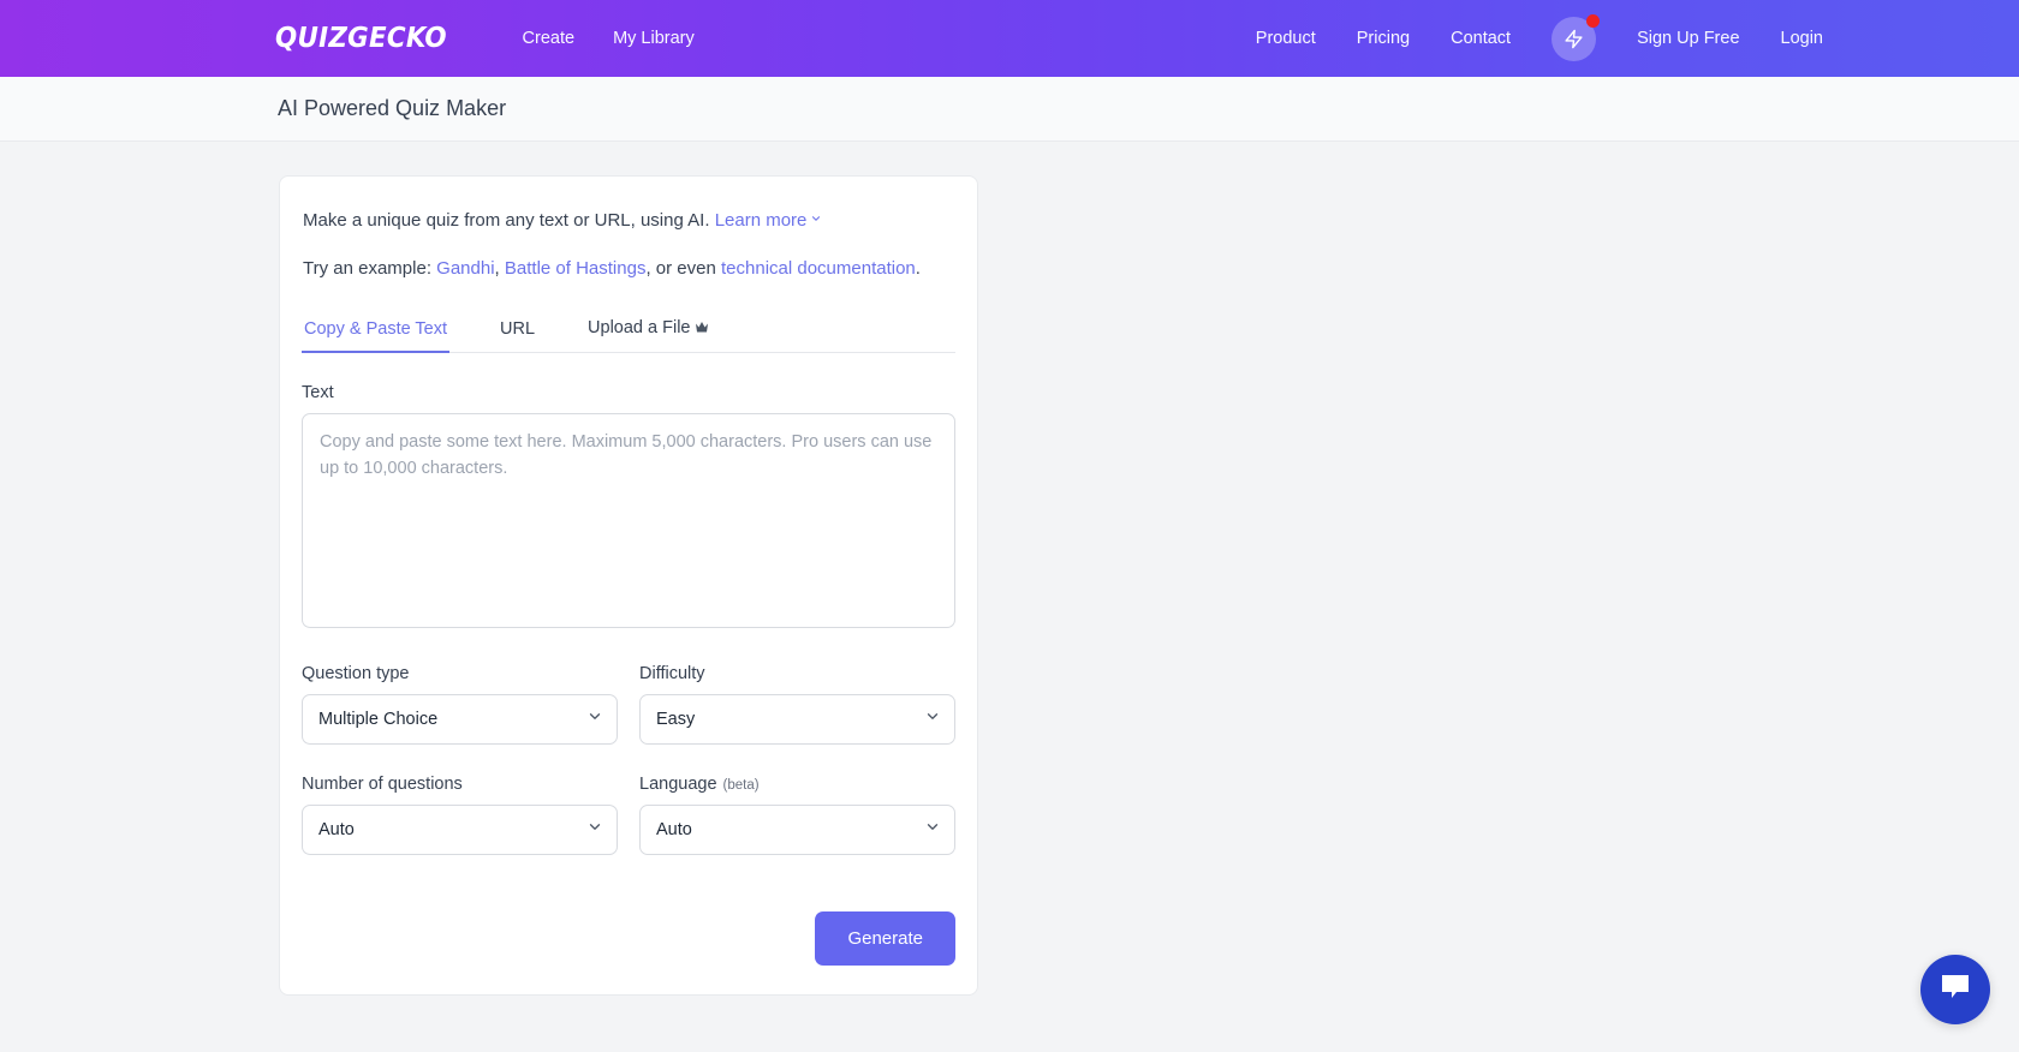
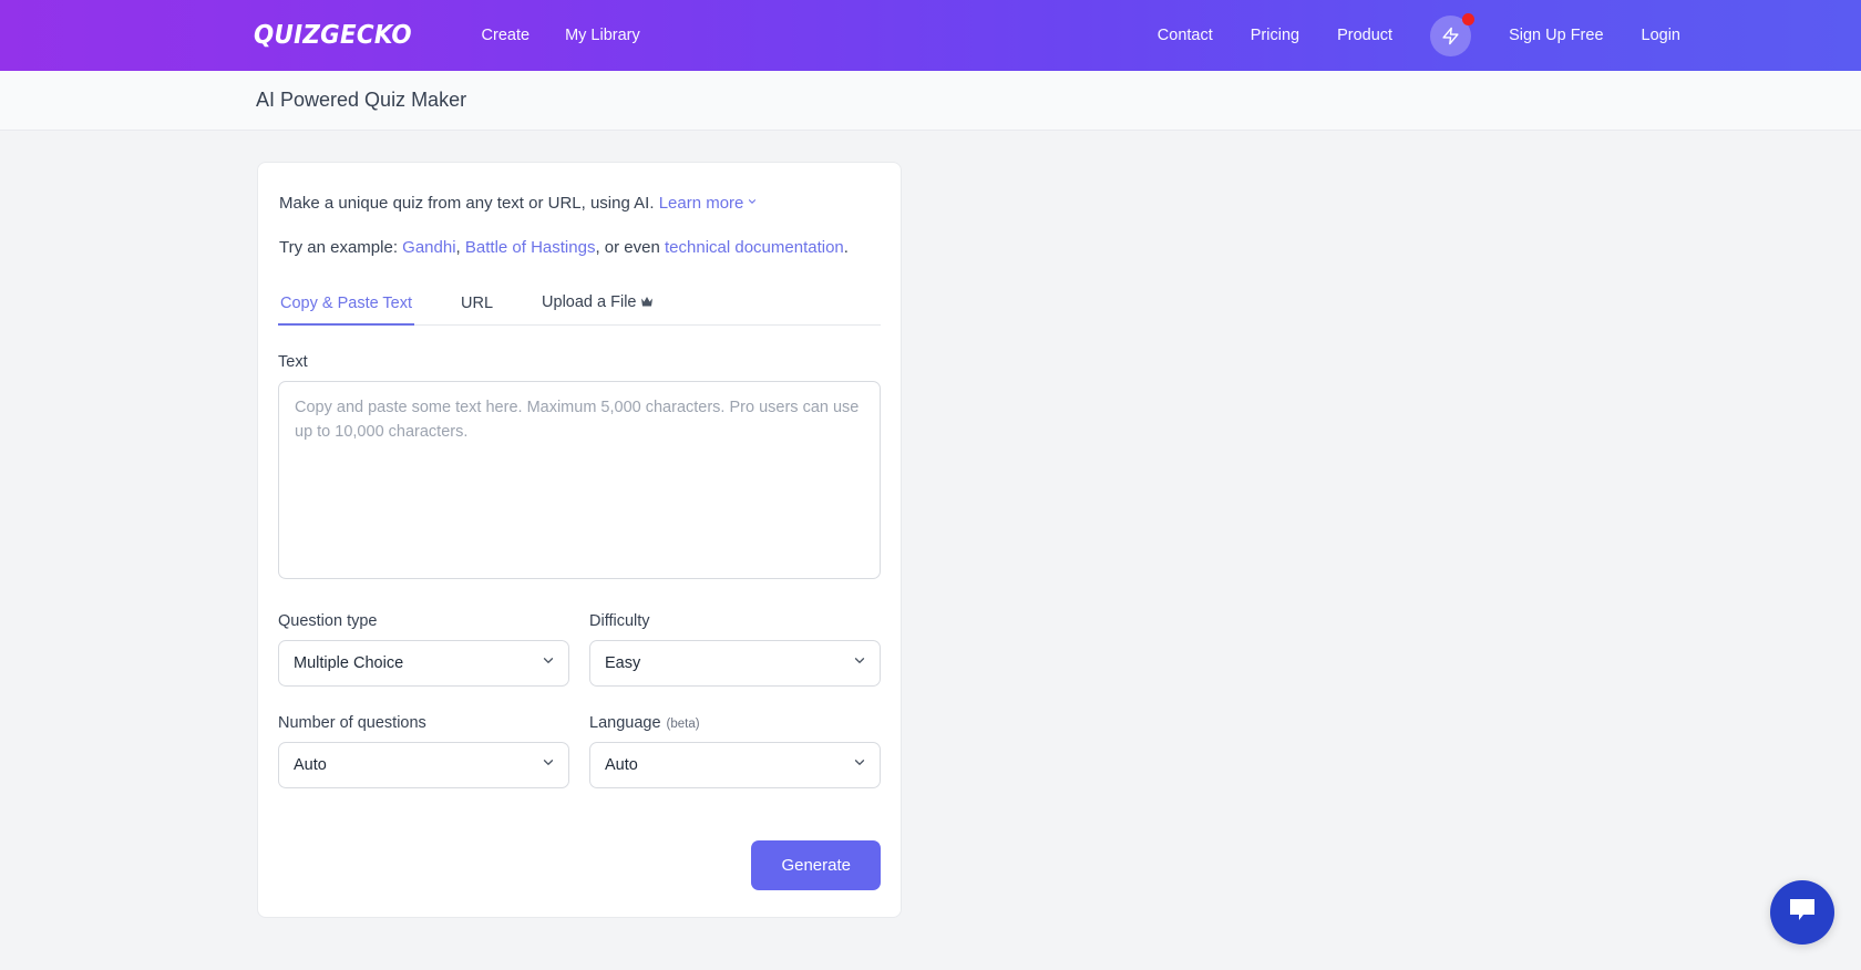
  QUIZGECKO
  Create
  My Library
- Product
+ Contact
  Pricing
- Contact
+ Product
  Sign Up Free
  Login
  AI Powered Quiz Maker
  Make a unique quiz from any text or URL, using AI. Learn more
  Try an example: Gandhi, Battle of Hastings, or even technical documentation.
  Copy & Paste Text
  URL
  Upload a File
  Text
  Question type
  Multiple Choice
  Difficulty
  Easy
  Number of questions
  Auto
  Language (beta)
  Auto
  Generate
